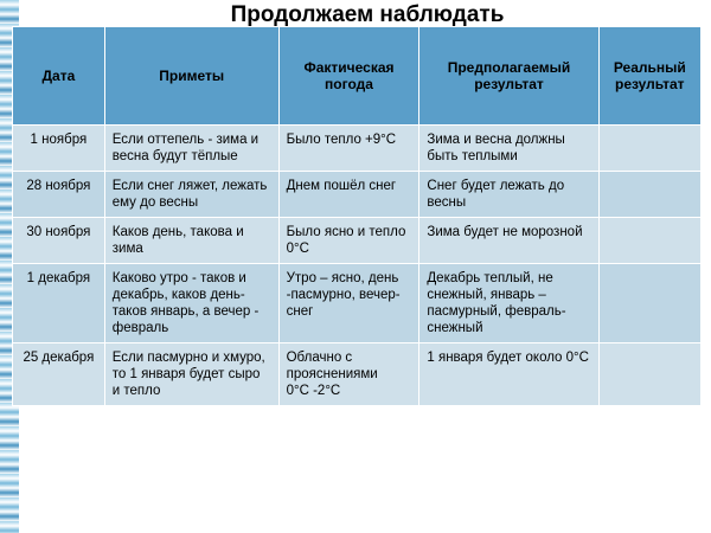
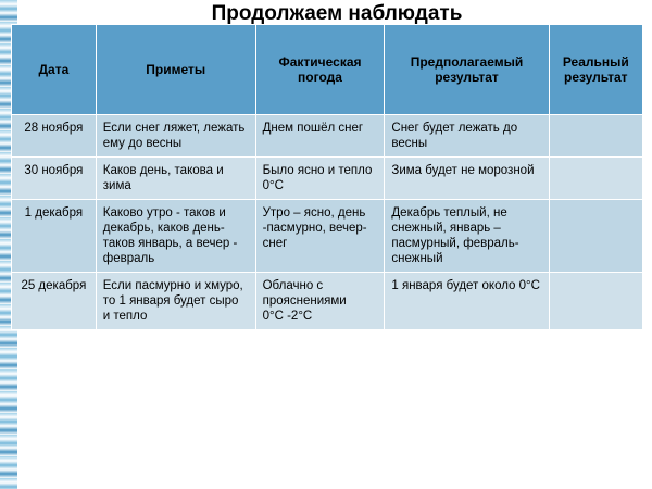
  Продолжаем наблюдать
  Дата	Приметы	Фактическая погода	Предполагаемый результат	Реальный результат
- 1 ноября	Если оттепель - зима и весна будут тёплые	Было тепло +9°С	Зима и весна должны быть теплыми
  28 ноября	Если снег ляжет, лежать ему до весны	Днем пошёл снег	Снег будет лежать до весны
  30 ноября	Каков день, такова и зима	Было ясно и тепло 0°С	Зима будет не морозной
  1 декабря	Каково утро - таков и декабрь, каков день- таков январь, а вечер - февраль	Утро – ясно, день -пасмурно, вечер-снег	Декабрь теплый, не снежный, январь – пасмурный, февраль- снежный
  25 декабря	Если пасмурно и хмуро, то 1 января будет сыро и тепло	Облачно с прояснениями 0°С -2°С	1 января будет около 0°С
